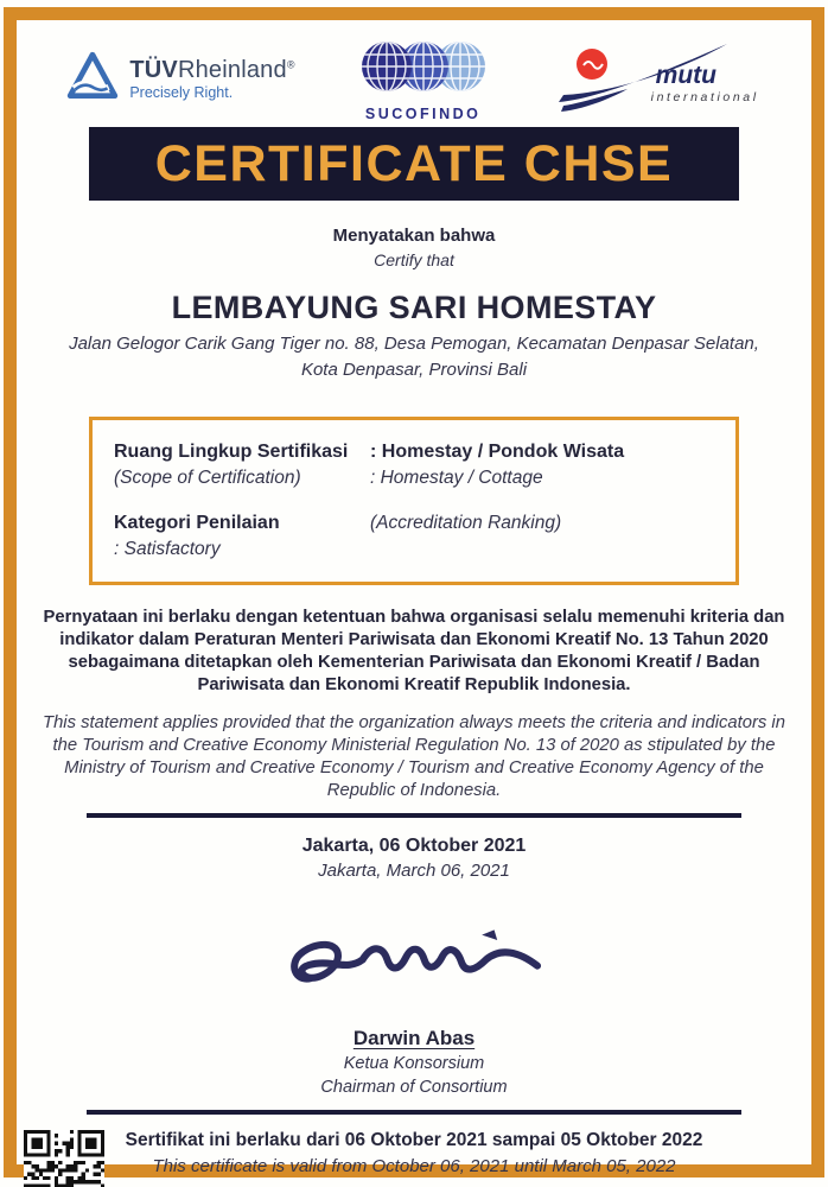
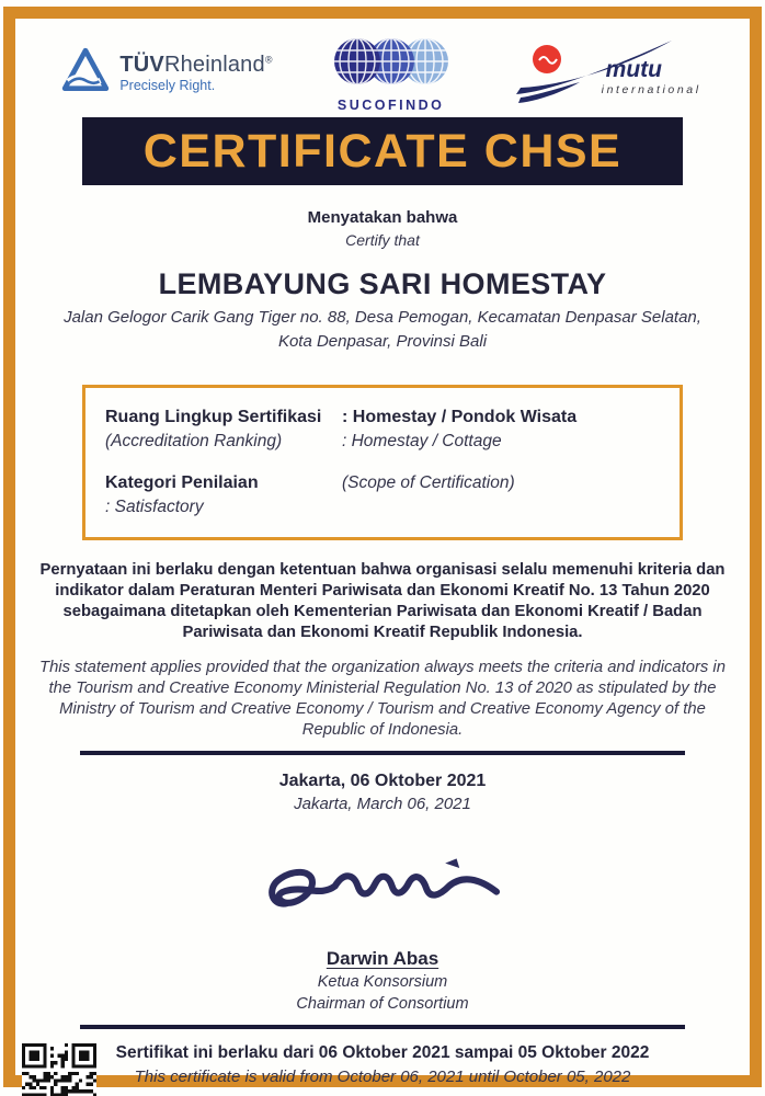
  TÜVRheinland®
  Precisely Right.
  SUCOFINDO
  mutu
  international
  CERTIFICATE CHSE
  Menyatakan bahwa
  Certify that
  LEMBAYUNG SARI HOMESTAY
  Jalan Gelogor Carik Gang Tiger no. 88, Desa Pemogan, Kecamatan Denpasar Selatan,
  Kota Denpasar, Provinsi Bali
  Ruang Lingkup Sertifikasi
  : Homestay / Pondok Wisata
- (Scope of Certification)
+ (Accreditation Ranking)
  : Homestay / Cottage
  Kategori Penilaian
- (Accreditation Ranking)
+ (Scope of Certification)
  : Satisfactory
  Pernyataan ini berlaku dengan ketentuan bahwa organisasi selalu memenuhi kriteria dan indikator dalam Peraturan Menteri Pariwisata dan Ekonomi Kreatif No. 13 Tahun 2020 sebagaimana ditetapkan oleh Kementerian Pariwisata dan Ekonomi Kreatif / Badan Pariwisata dan Ekonomi Kreatif Republik Indonesia.
  This statement applies provided that the organization always meets the criteria and indicators in the Tourism and Creative Economy Ministerial Regulation No. 13 of 2020 as stipulated by the Ministry of Tourism and Creative Economy / Tourism and Creative Economy Agency of the Republic of Indonesia.
  Jakarta, 06 Oktober 2021
  Jakarta, March 06, 2021
  Darwin Abas
  Ketua Konsorsium
  Chairman of Consortium
  Sertifikat ini berlaku dari 06 Oktober 2021 sampai 05 Oktober 2022
- This certificate is valid from October 06, 2021 until March 05, 2022
+ This certificate is valid from October 06, 2021 until October 05, 2022
